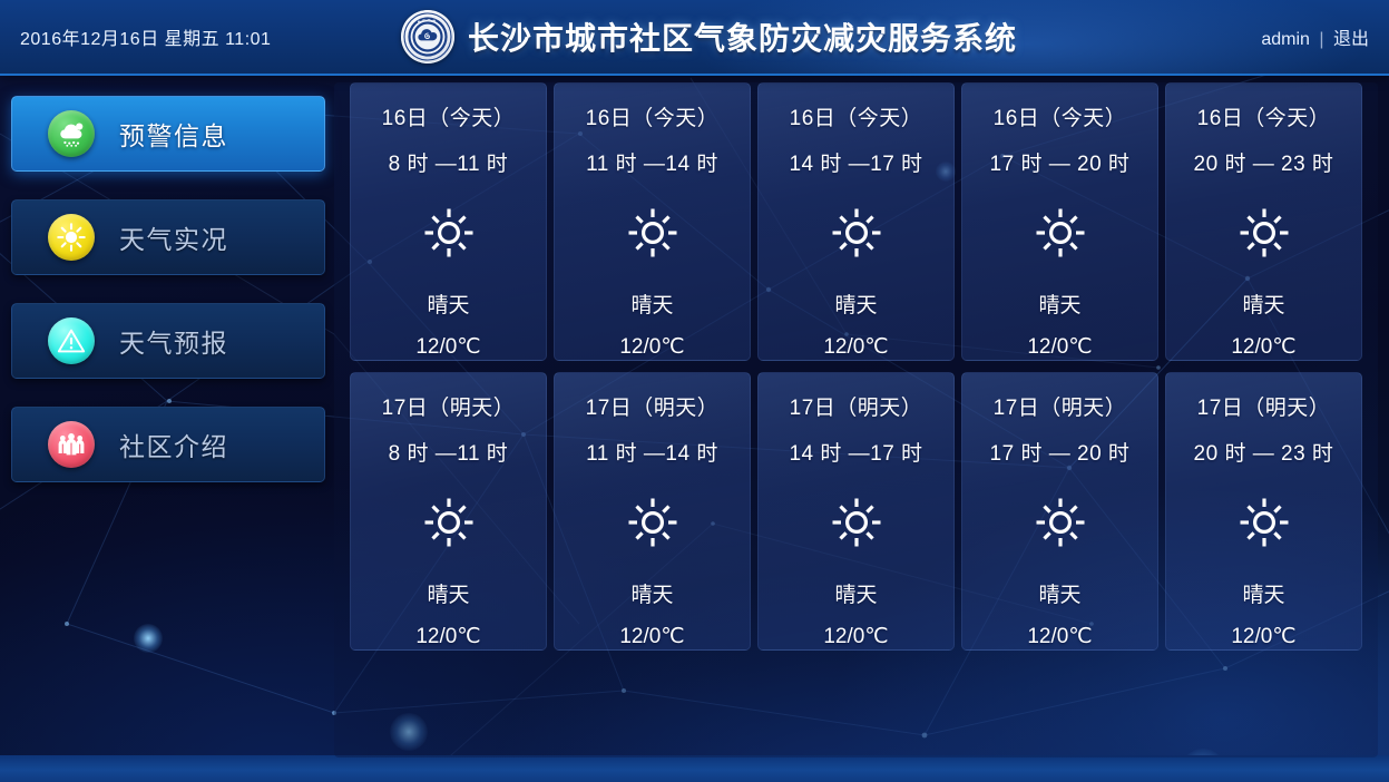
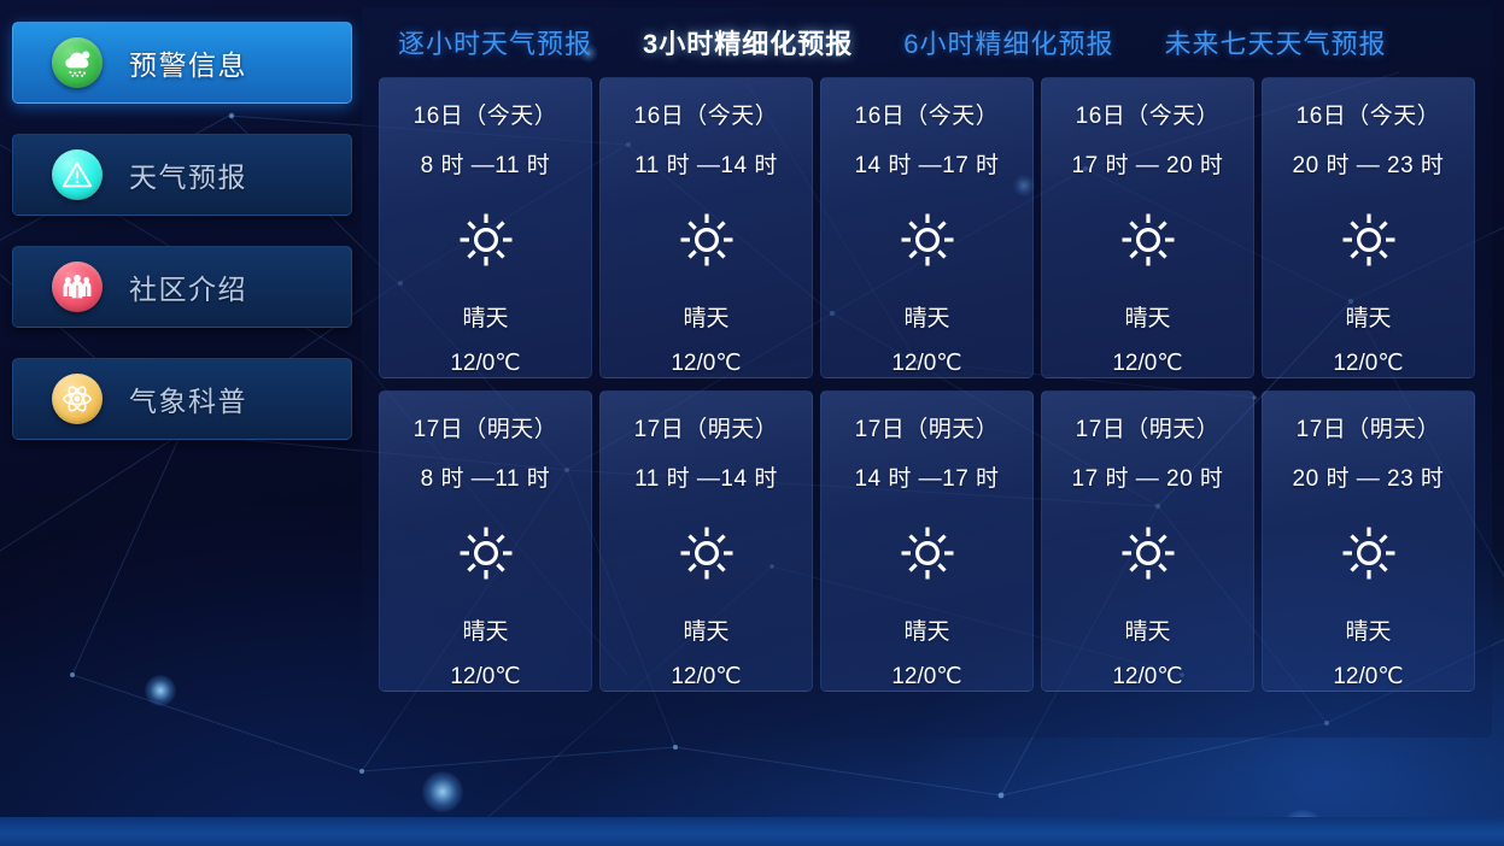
- 2016年12月16日 星期五 11:01
- 长沙市城市社区气象防灾减灾服务系统
- admin | 退出
  预警信息
- 天气实况
  天气预报
  社区介绍
+ 气象科普
+ 逐小时天气预报
+ 3小时精细化预报
+ 6小时精细化预报
+ 未来七天天气预报
  16日（今天）
  8 时 —11 时
  晴天
  12/0℃
  16日（今天）
  11 时 —14 时
  晴天
  12/0℃
  16日（今天）
  14 时 —17 时
  晴天
  12/0℃
  16日（今天）
  17 时 — 20 时
  晴天
  12/0℃
  16日（今天）
  20 时 — 23 时
  晴天
  12/0℃
  17日（明天）
  8 时 —11 时
  晴天
  12/0℃
  17日（明天）
  11 时 —14 时
  晴天
  12/0℃
  17日（明天）
  14 时 —17 时
  晴天
  12/0℃
  17日（明天）
  17 时 — 20 时
  晴天
  12/0℃
  17日（明天）
  20 时 — 23 时
  晴天
  12/0℃
